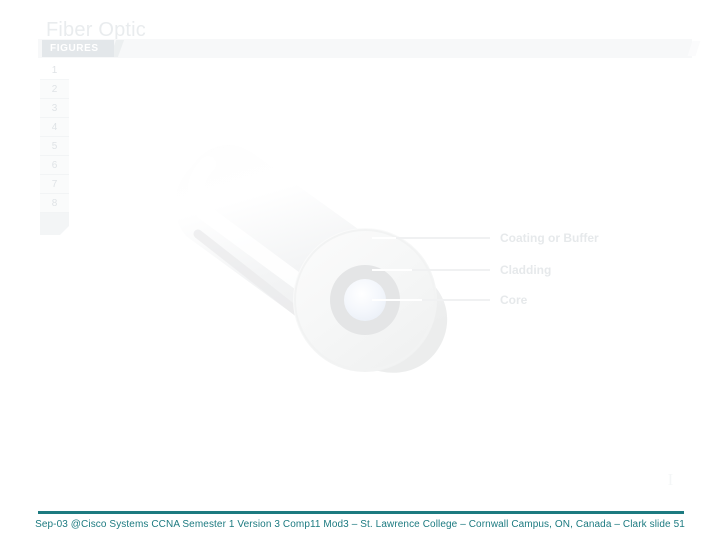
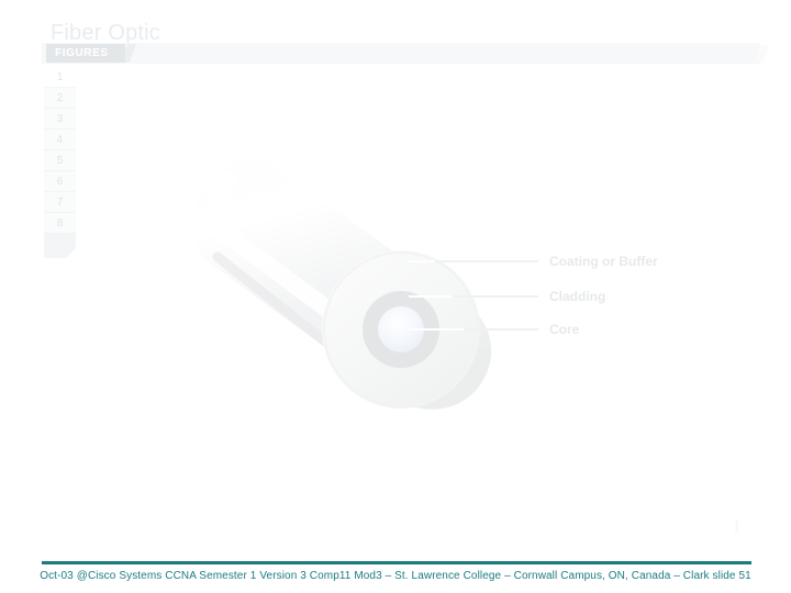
  Fiber Optic
  FIGURES
  1
  3
  4
  5
  Coating or Buffer
  Cladding
  Core
- Sep-03 @Cisco Systems CCNA Semester 1 Version 3 Comp11 Mod3 – St. Lawrence College – Cornwall Campus, ON, Canada – Clark slide 51
+ Oct-03 @Cisco Systems CCNA Semester 1 Version 3 Comp11 Mod3 – St. Lawrence College – Cornwall Campus, ON, Canada – Clark slide 51
